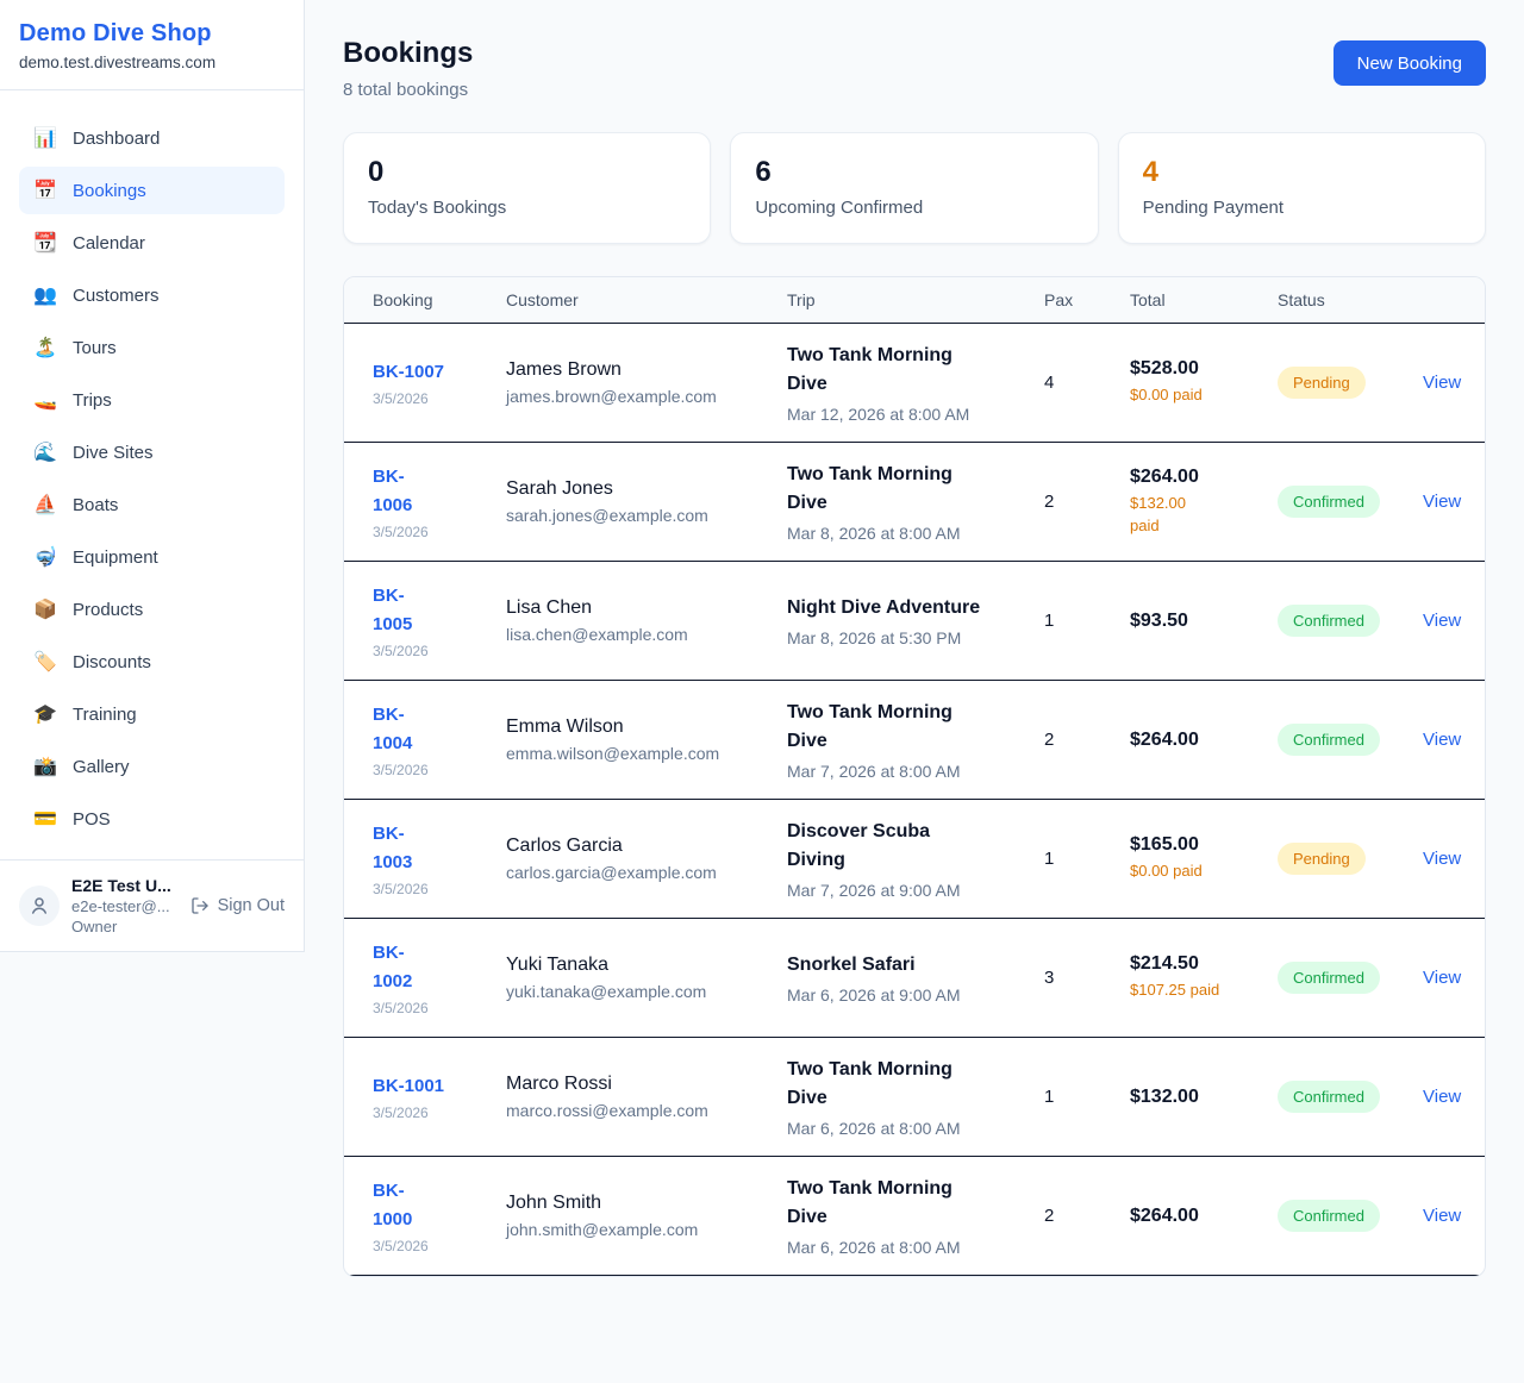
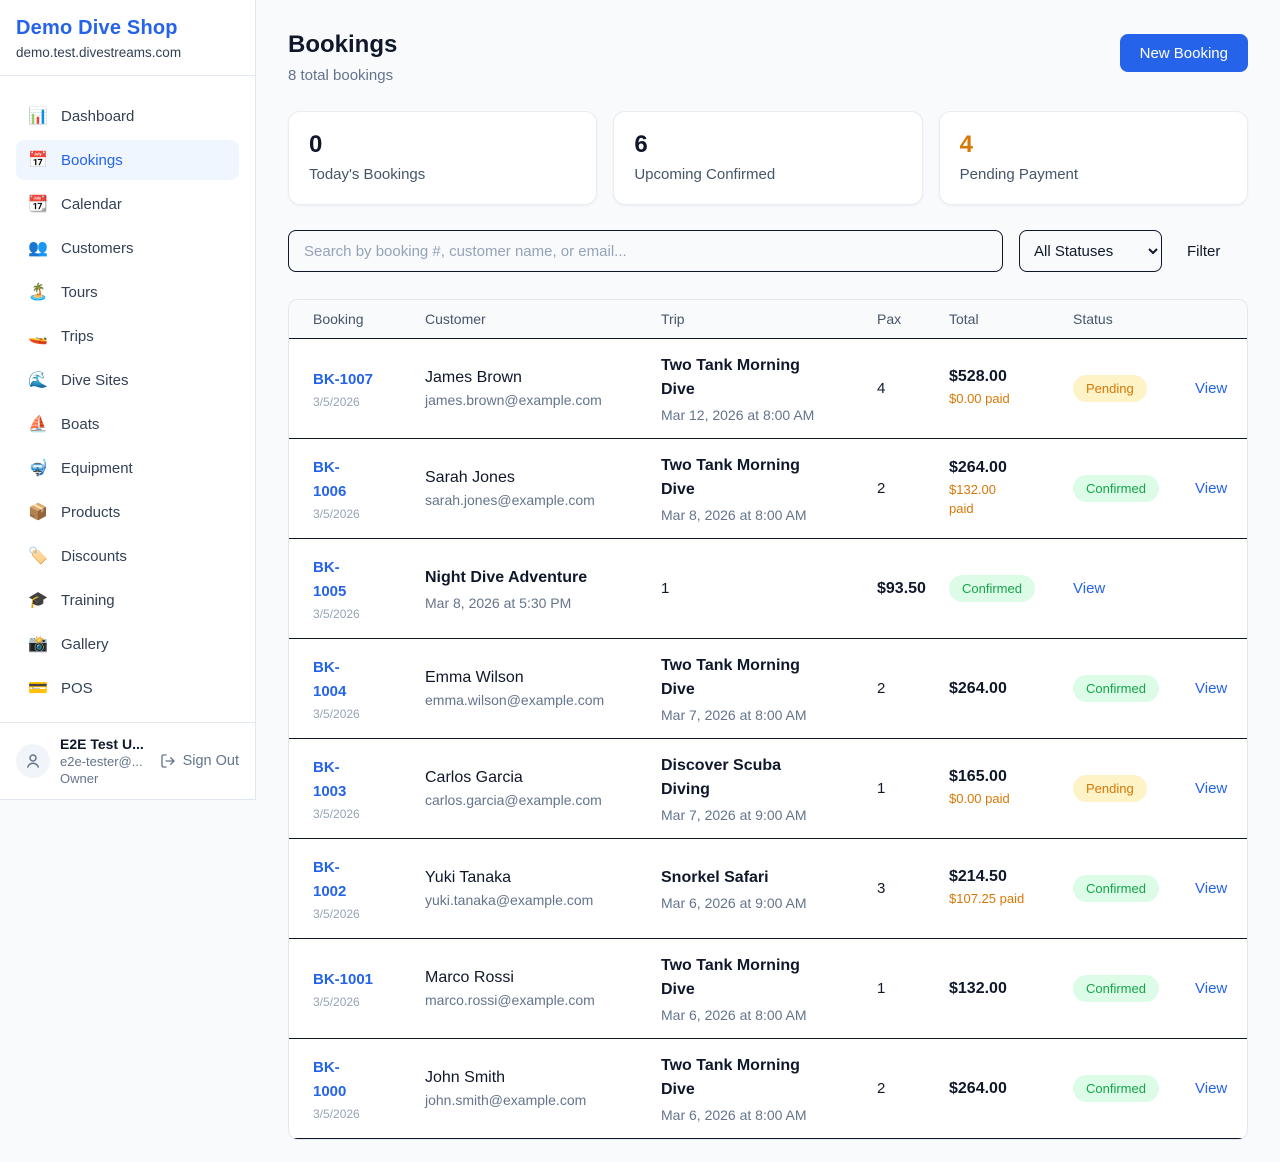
  Demo Dive Shop
  demo.test.divestreams.com
  📊
  Dashboard
  📅
  Bookings
  📆
  Calendar
  👥
  Customers
  🏝️
  Tours
  🚤
  Trips
  🌊
  Dive Sites
  ⛵
  Boats
  🤿
  Equipment
  📦
  Products
  🏷️
  Discounts
  🎓
  Training
  📸
  Gallery
  💳
  POS
  E2E Test U...
  e2e-tester@...
  Owner
  Sign Out
  Bookings
  8 total bookings
  New Booking
  0
  Today's Bookings
  6
  Upcoming Confirmed
  4
  Pending Payment
+ Search by booking #, customer name, or email...
+ All Statuses
+ Filter
  Booking
  Customer
  Trip
  Pax
  Total
  Status
  BK-1007
  3/5/2026
  James Brown
  james.brown@example.com
  Two Tank Morning
  Dive
  Mar 12, 2026 at 8:00 AM
  4
  $528.00
  $0.00 paid
  Pending
  View
  BK-
  1006
  3/5/2026
  Sarah Jones
  sarah.jones@example.com
  Two Tank Morning
  Dive
  Mar 8, 2026 at 8:00 AM
  2
  $264.00
  $132.00
  paid
  Confirmed
  View
  BK-
  1005
  3/5/2026
- Lisa Chen
- lisa.chen@example.com
  Night Dive Adventure
  Mar 8, 2026 at 5:30 PM
  1
  $93.50
  Confirmed
  View
  BK-
  1004
  3/5/2026
  Emma Wilson
  emma.wilson@example.com
  Two Tank Morning
  Dive
  Mar 7, 2026 at 8:00 AM
  2
  $264.00
  Confirmed
  View
  BK-
  1003
  3/5/2026
  Carlos Garcia
  carlos.garcia@example.com
  Discover Scuba
  Diving
  Mar 7, 2026 at 9:00 AM
  1
  $165.00
  $0.00 paid
  Pending
  View
  BK-
  1002
  3/5/2026
  Yuki Tanaka
  yuki.tanaka@example.com
  Snorkel Safari
  Mar 6, 2026 at 9:00 AM
  3
  $214.50
  $107.25 paid
  Confirmed
  View
  BK-1001
  3/5/2026
  Marco Rossi
  marco.rossi@example.com
  Two Tank Morning
  Dive
  Mar 6, 2026 at 8:00 AM
  1
  $132.00
  Confirmed
  View
  BK-
  1000
  3/5/2026
  John Smith
  john.smith@example.com
  Two Tank Morning
  Dive
  Mar 6, 2026 at 8:00 AM
  2
  $264.00
  Confirmed
  View
